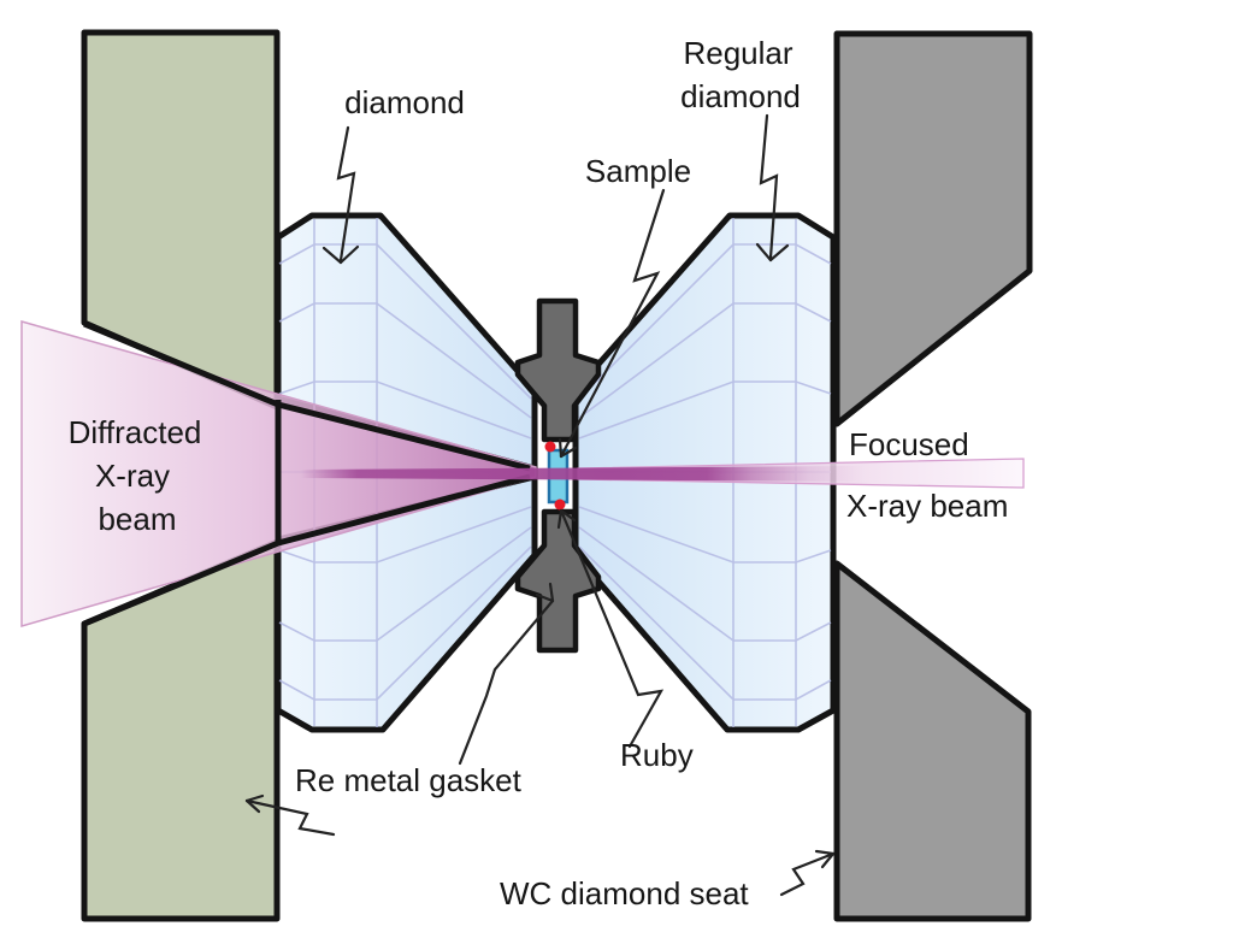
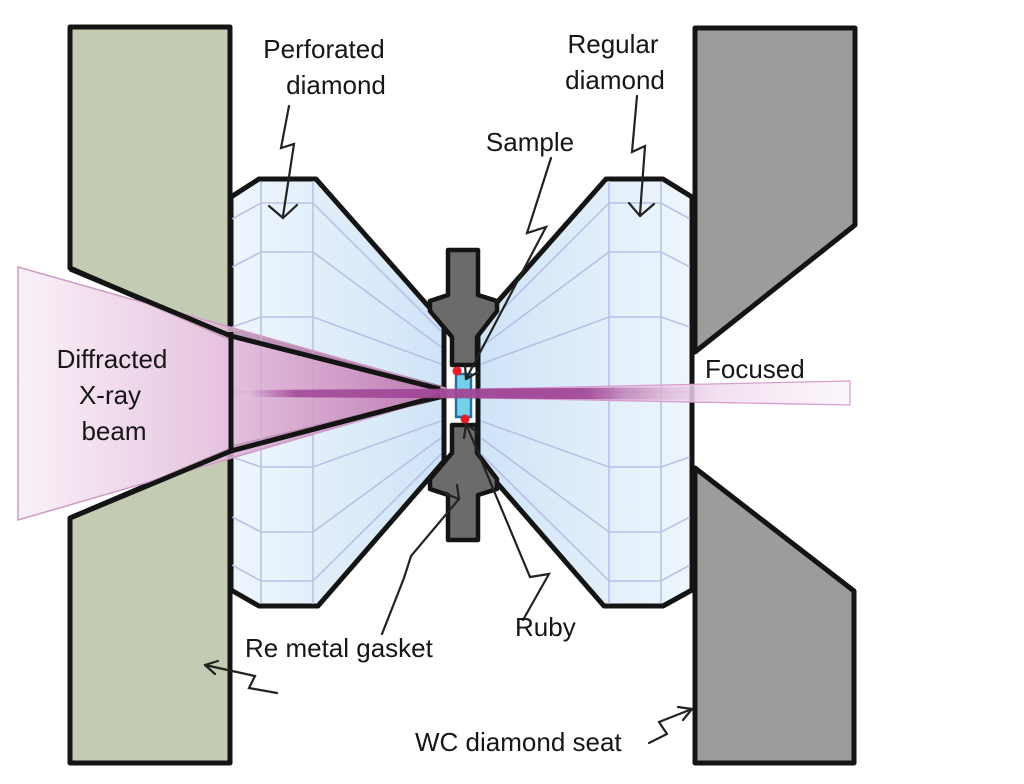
+ Perforated
  diamond
  Regular
  diamond
  Sample
  Diffracted
  X-ray
  beam
  Focused
- X-ray beam
  Re metal gasket
  Ruby
  WC diamond seat
